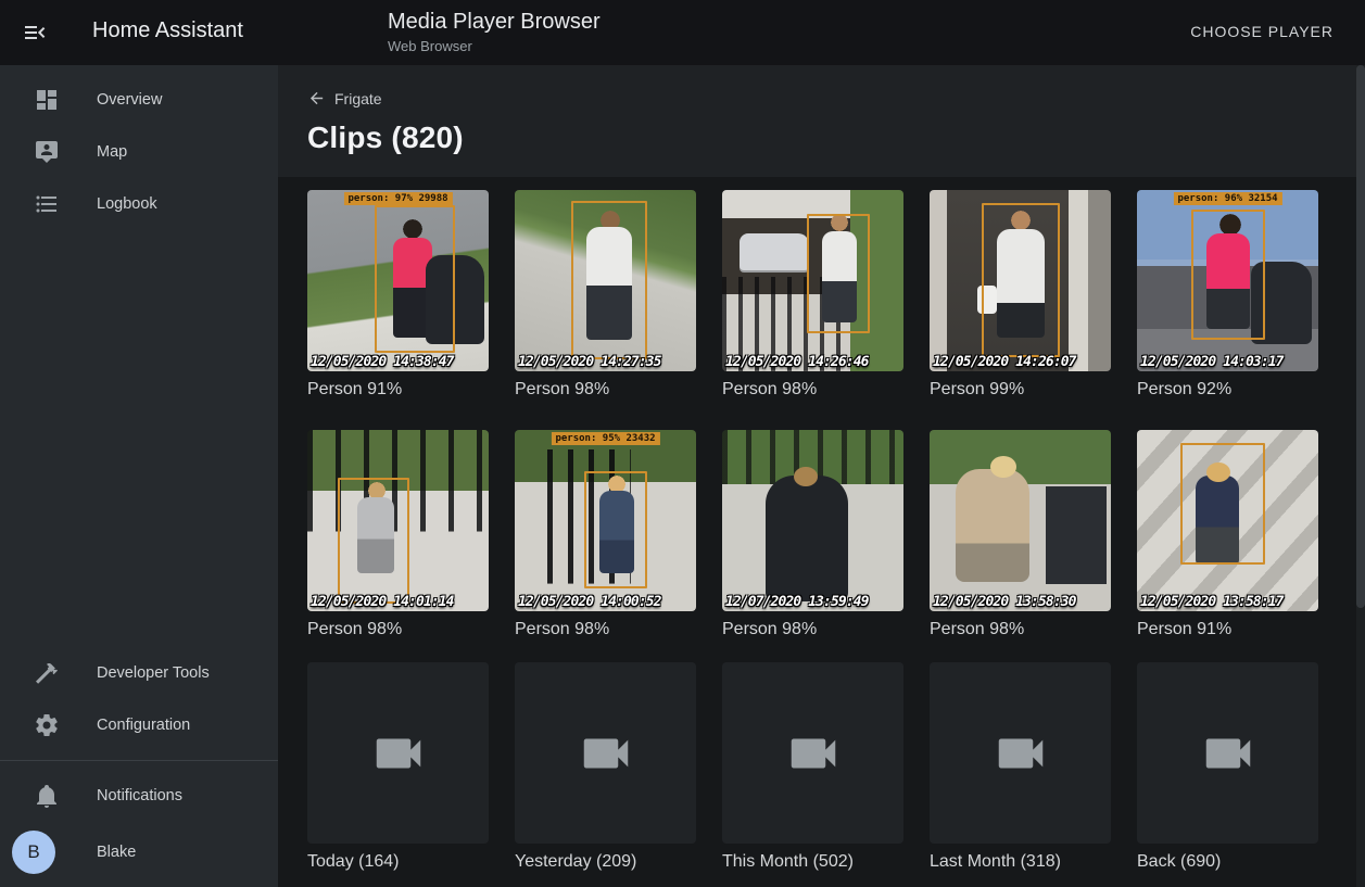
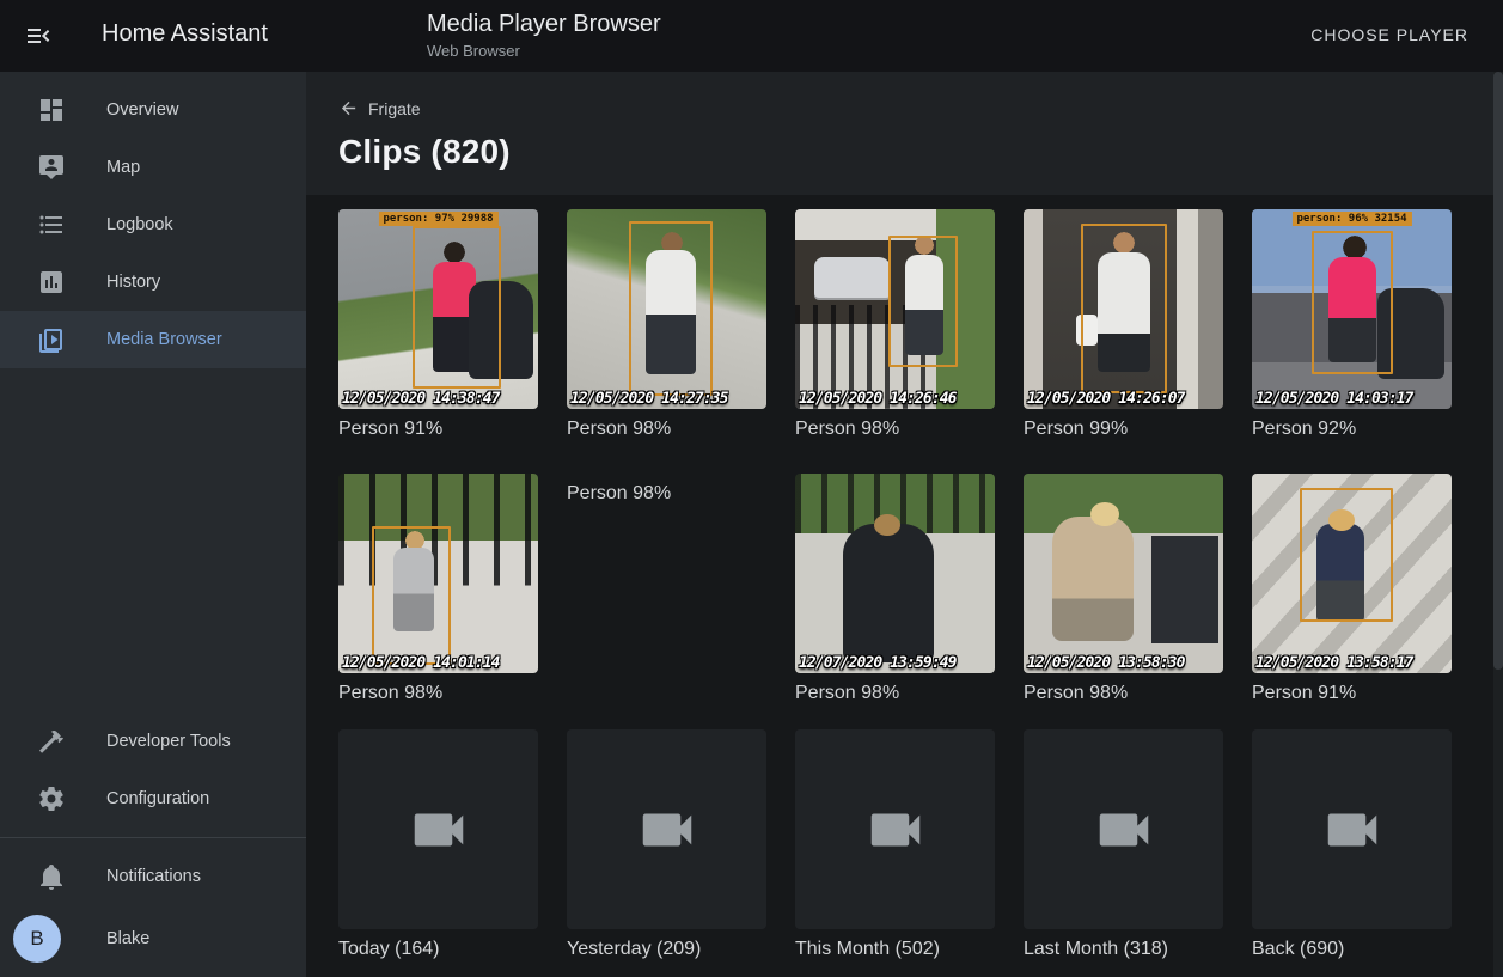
  Home Assistant
  Media Player Browser
  Web Browser
  CHOOSE PLAYER
  Overview
  Map
  Logbook
+ History
+ Media Browser
  Developer Tools
  Configuration
  Notifications
  B
  Blake
  Frigate
  Clips (820)
  person: 97% 29988
  12/05/2020 14:38:47
  Person 91%
  12/05/2020 14:27:35
  Person 98%
  12/05/2020 14:26:46
  Person 98%
  12/05/2020 14:26:07
  Person 99%
  person: 96% 32154
  12/05/2020 14:03:17
  Person 92%
  12/05/2020 14:01:14
  Person 98%
- person: 95% 23432
- 12/05/2020 14:00:52
  Person 98%
  12/07/2020 13:59:49
  Person 98%
  12/05/2020 13:58:30
  Person 98%
  12/05/2020 13:58:17
  Person 91%
  Today (164)
  Yesterday (209)
  This Month (502)
  Last Month (318)
  Back (690)
